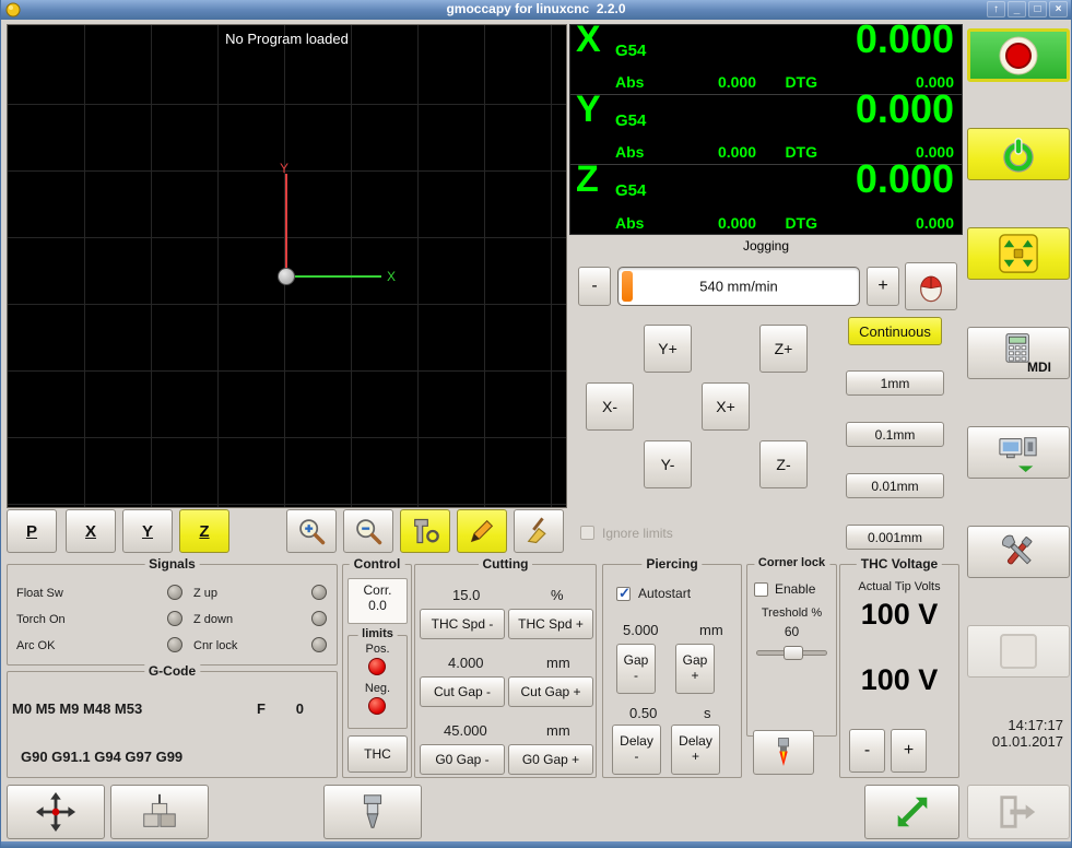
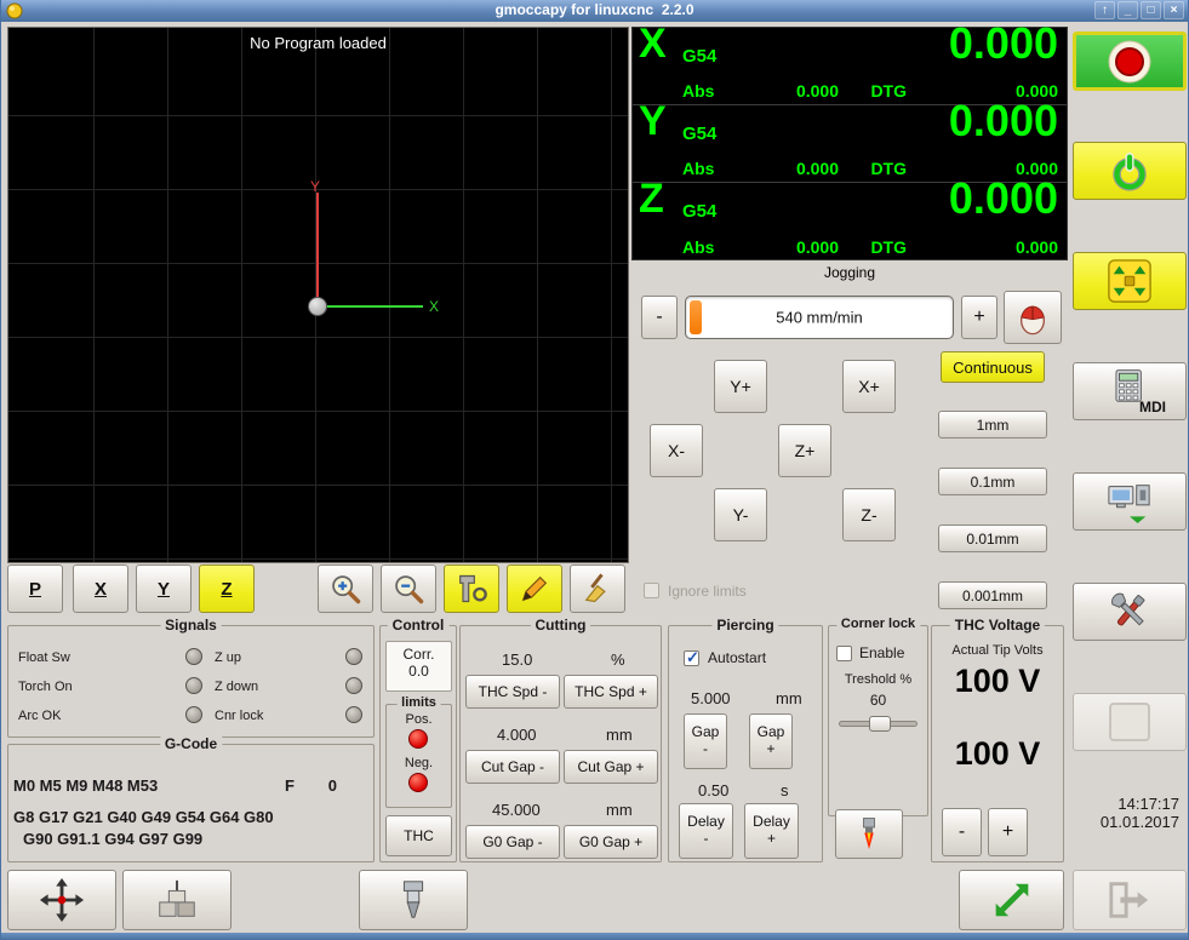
  gmoccapy for linuxcnc 2.2.0
  ↑
  _
  □
  ×
  No Program loaded
  Y
  X
  P
  X
  Y
  Z
  X
  G54
  0.000
  Abs
  0.000
  DTG
  0.000
  Y
  G54
  0.000
  Abs
  0.000
  DTG
  0.000
  Z
  G54
  0.000
  Abs
  0.000
  DTG
  0.000
  Jogging
  -
  540 mm/min
  +
  Continuous
  Y+
- Z+
+ X+
  X-
- X+
+ Z+
  Y-
  Z-
  1mm
  0.1mm
  0.01mm
  0.001mm
  Ignore limits
  MDI
  14:17:17
  01.01.2017
  Signals
  Float Sw
  Torch On
  Arc OK
  Z up
  Z down
  Cnr lock
  G-Code
  M0 M5 M9 M48 M53
  F
  0
+ G8 G17 G21 G40 G49 G54 G64 G80
  G90 G91.1 G94 G97 G99
  Control
  Corr.
  0.0
  limits
  Pos.
  Neg.
  THC
  Cutting
  15.0
  %
  THC Spd -
  THC Spd +
  4.000
  mm
  Cut Gap -
  Cut Gap +
  45.000
  mm
  G0 Gap -
  G0 Gap +
  Piercing
  Autostart
  5.000
  mm
  Gap
  -
  Gap
  +
  0.50
  s
  Delay
  -
  Delay
  +
  Corner lock
  Enable
  Treshold %
  60
  THC Voltage
  Actual Tip Volts
  100 V
  100 V
  -
  +
